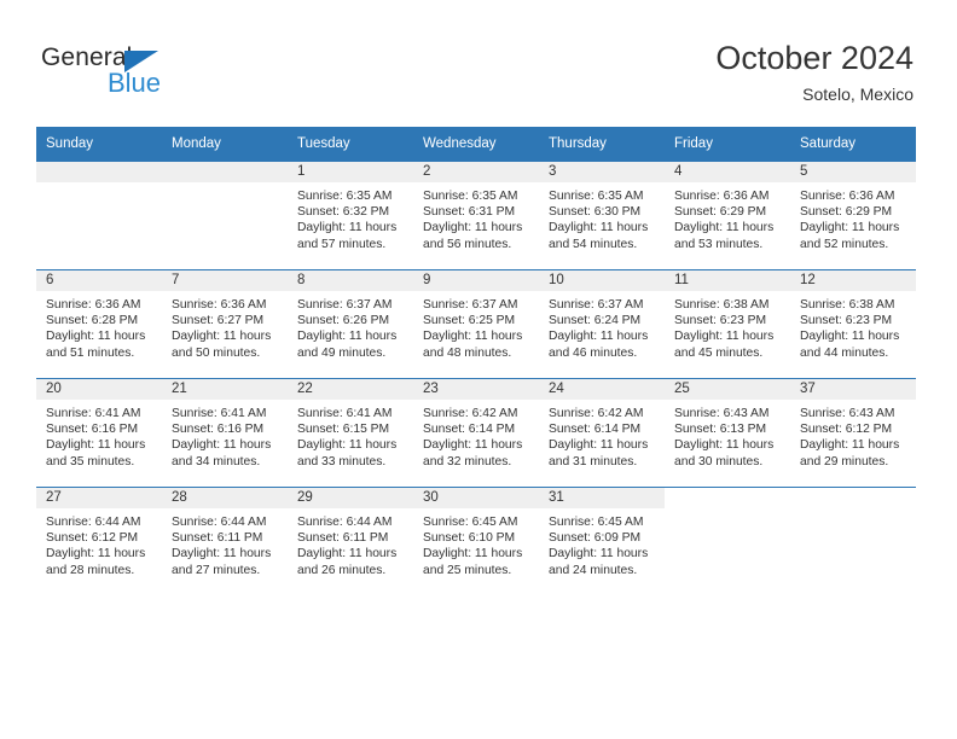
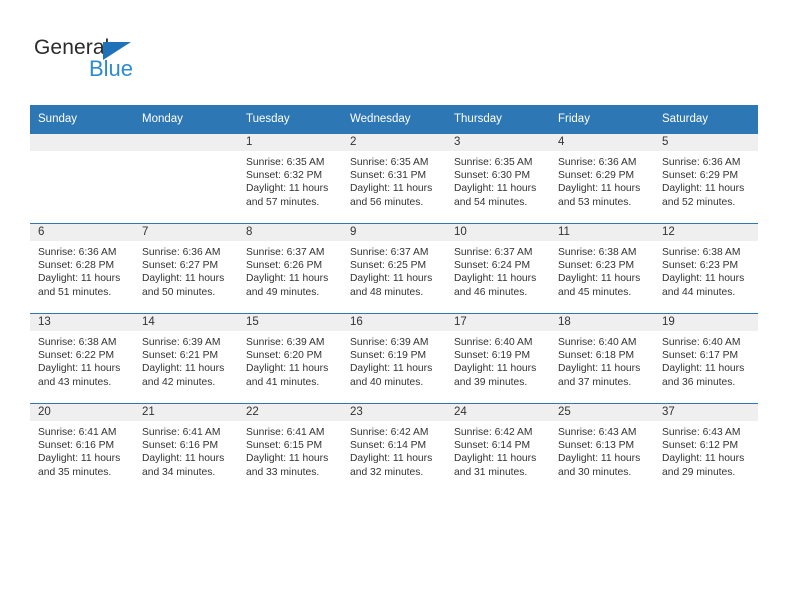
  General
  Blue
- October 2024
- Sotelo, Mexico
  Sunday	Monday	Tuesday	Wednesday	Thursday	Friday	Saturday
  		1Sunrise: 6:35 AMSunset: 6:32 PMDaylight: 11 hoursand 57 minutes.	2Sunrise: 6:35 AMSunset: 6:31 PMDaylight: 11 hoursand 56 minutes.	3Sunrise: 6:35 AMSunset: 6:30 PMDaylight: 11 hoursand 54 minutes.	4Sunrise: 6:36 AMSunset: 6:29 PMDaylight: 11 hoursand 53 minutes.	5Sunrise: 6:36 AMSunset: 6:29 PMDaylight: 11 hoursand 52 minutes.
  6Sunrise: 6:36 AMSunset: 6:28 PMDaylight: 11 hoursand 51 minutes.	7Sunrise: 6:36 AMSunset: 6:27 PMDaylight: 11 hoursand 50 minutes.	8Sunrise: 6:37 AMSunset: 6:26 PMDaylight: 11 hoursand 49 minutes.	9Sunrise: 6:37 AMSunset: 6:25 PMDaylight: 11 hoursand 48 minutes.	10Sunrise: 6:37 AMSunset: 6:24 PMDaylight: 11 hoursand 46 minutes.	11Sunrise: 6:38 AMSunset: 6:23 PMDaylight: 11 hoursand 45 minutes.	12Sunrise: 6:38 AMSunset: 6:23 PMDaylight: 11 hoursand 44 minutes.
+ 13Sunrise: 6:38 AMSunset: 6:22 PMDaylight: 11 hoursand 43 minutes.	14Sunrise: 6:39 AMSunset: 6:21 PMDaylight: 11 hoursand 42 minutes.	15Sunrise: 6:39 AMSunset: 6:20 PMDaylight: 11 hoursand 41 minutes.	16Sunrise: 6:39 AMSunset: 6:19 PMDaylight: 11 hoursand 40 minutes.	17Sunrise: 6:40 AMSunset: 6:19 PMDaylight: 11 hoursand 39 minutes.	18Sunrise: 6:40 AMSunset: 6:18 PMDaylight: 11 hoursand 37 minutes.	19Sunrise: 6:40 AMSunset: 6:17 PMDaylight: 11 hoursand 36 minutes.
  20Sunrise: 6:41 AMSunset: 6:16 PMDaylight: 11 hoursand 35 minutes.	21Sunrise: 6:41 AMSunset: 6:16 PMDaylight: 11 hoursand 34 minutes.	22Sunrise: 6:41 AMSunset: 6:15 PMDaylight: 11 hoursand 33 minutes.	23Sunrise: 6:42 AMSunset: 6:14 PMDaylight: 11 hoursand 32 minutes.	24Sunrise: 6:42 AMSunset: 6:14 PMDaylight: 11 hoursand 31 minutes.	25Sunrise: 6:43 AMSunset: 6:13 PMDaylight: 11 hoursand 30 minutes.	37Sunrise: 6:43 AMSunset: 6:12 PMDaylight: 11 hoursand 29 minutes.
- 27Sunrise: 6:44 AMSunset: 6:12 PMDaylight: 11 hoursand 28 minutes.	28Sunrise: 6:44 AMSunset: 6:11 PMDaylight: 11 hoursand 27 minutes.	29Sunrise: 6:44 AMSunset: 6:11 PMDaylight: 11 hoursand 26 minutes.	30Sunrise: 6:45 AMSunset: 6:10 PMDaylight: 11 hoursand 25 minutes.	31Sunrise: 6:45 AMSunset: 6:09 PMDaylight: 11 hoursand 24 minutes.
